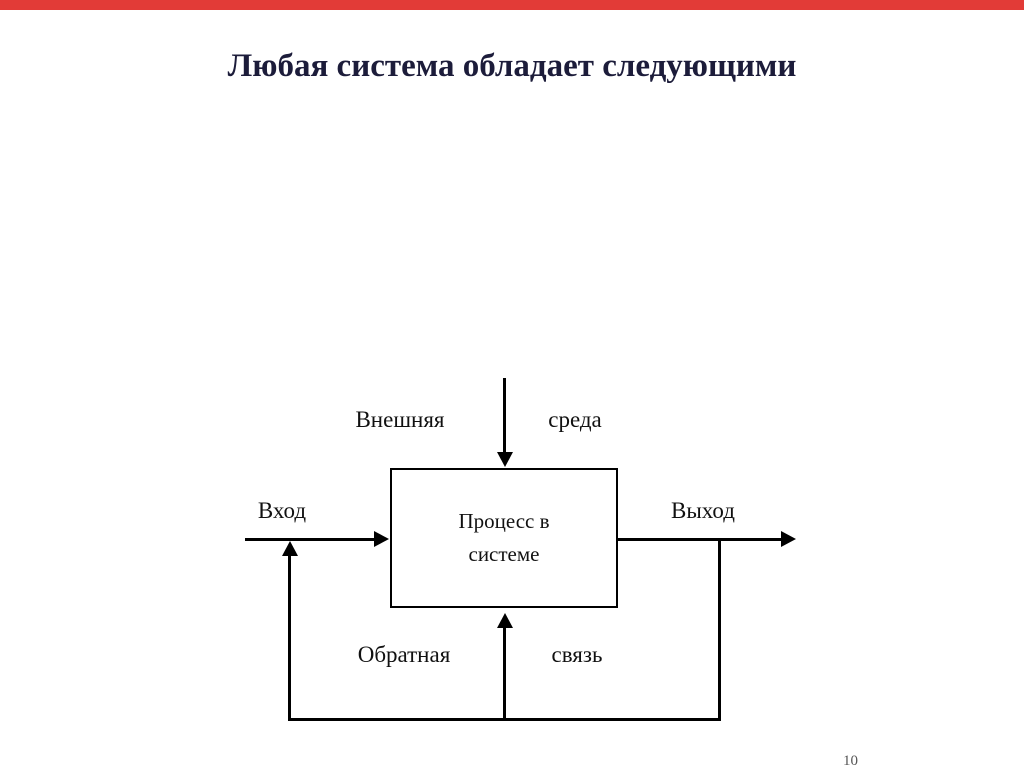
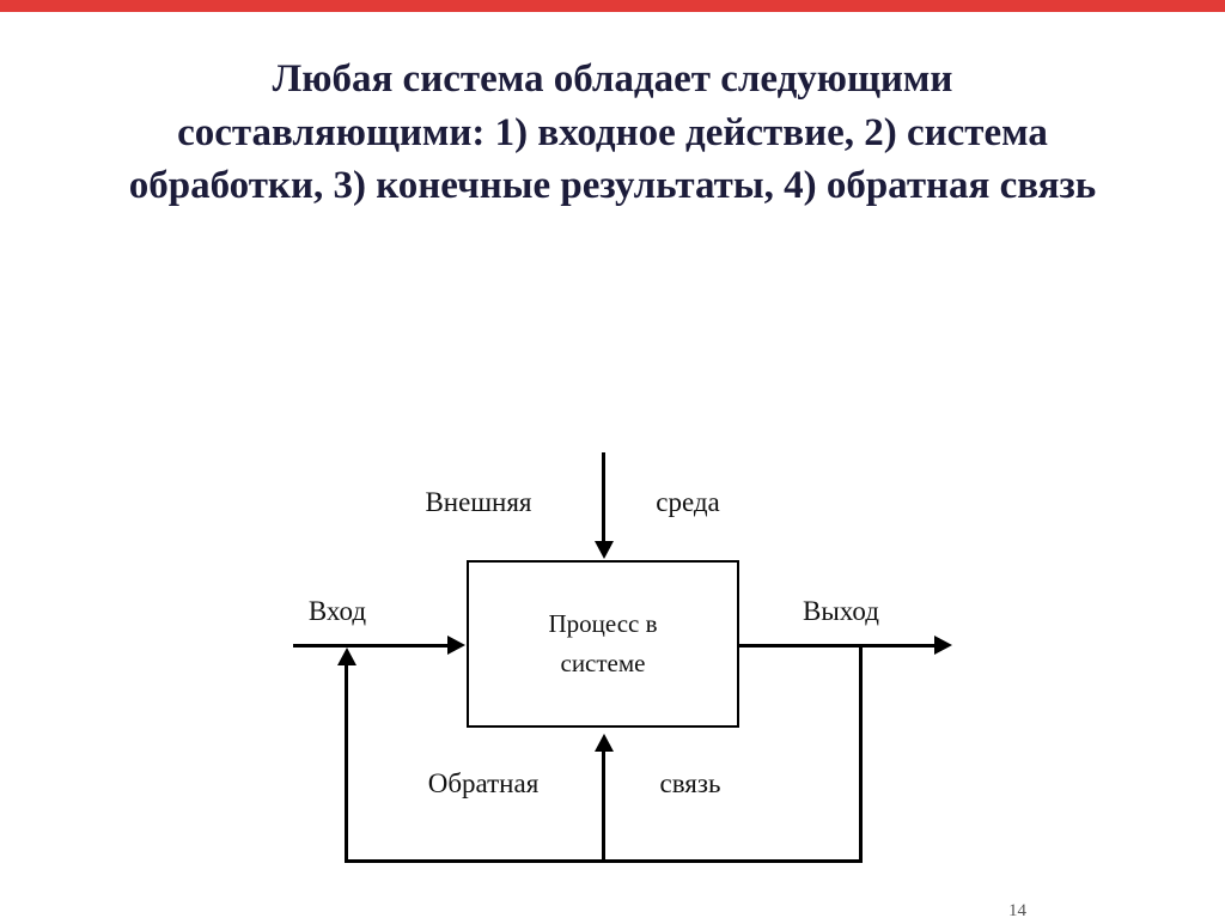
  Любая система обладает следующими
+ составляющими: 1) входное действие, 2) система
+ обработки, 3) конечные результаты, 4) обратная связь
  Внешняя
  среда
  Вход
  Процесс в
  системе
  Выход
  Обратная
  связь
- 10
+ 14
